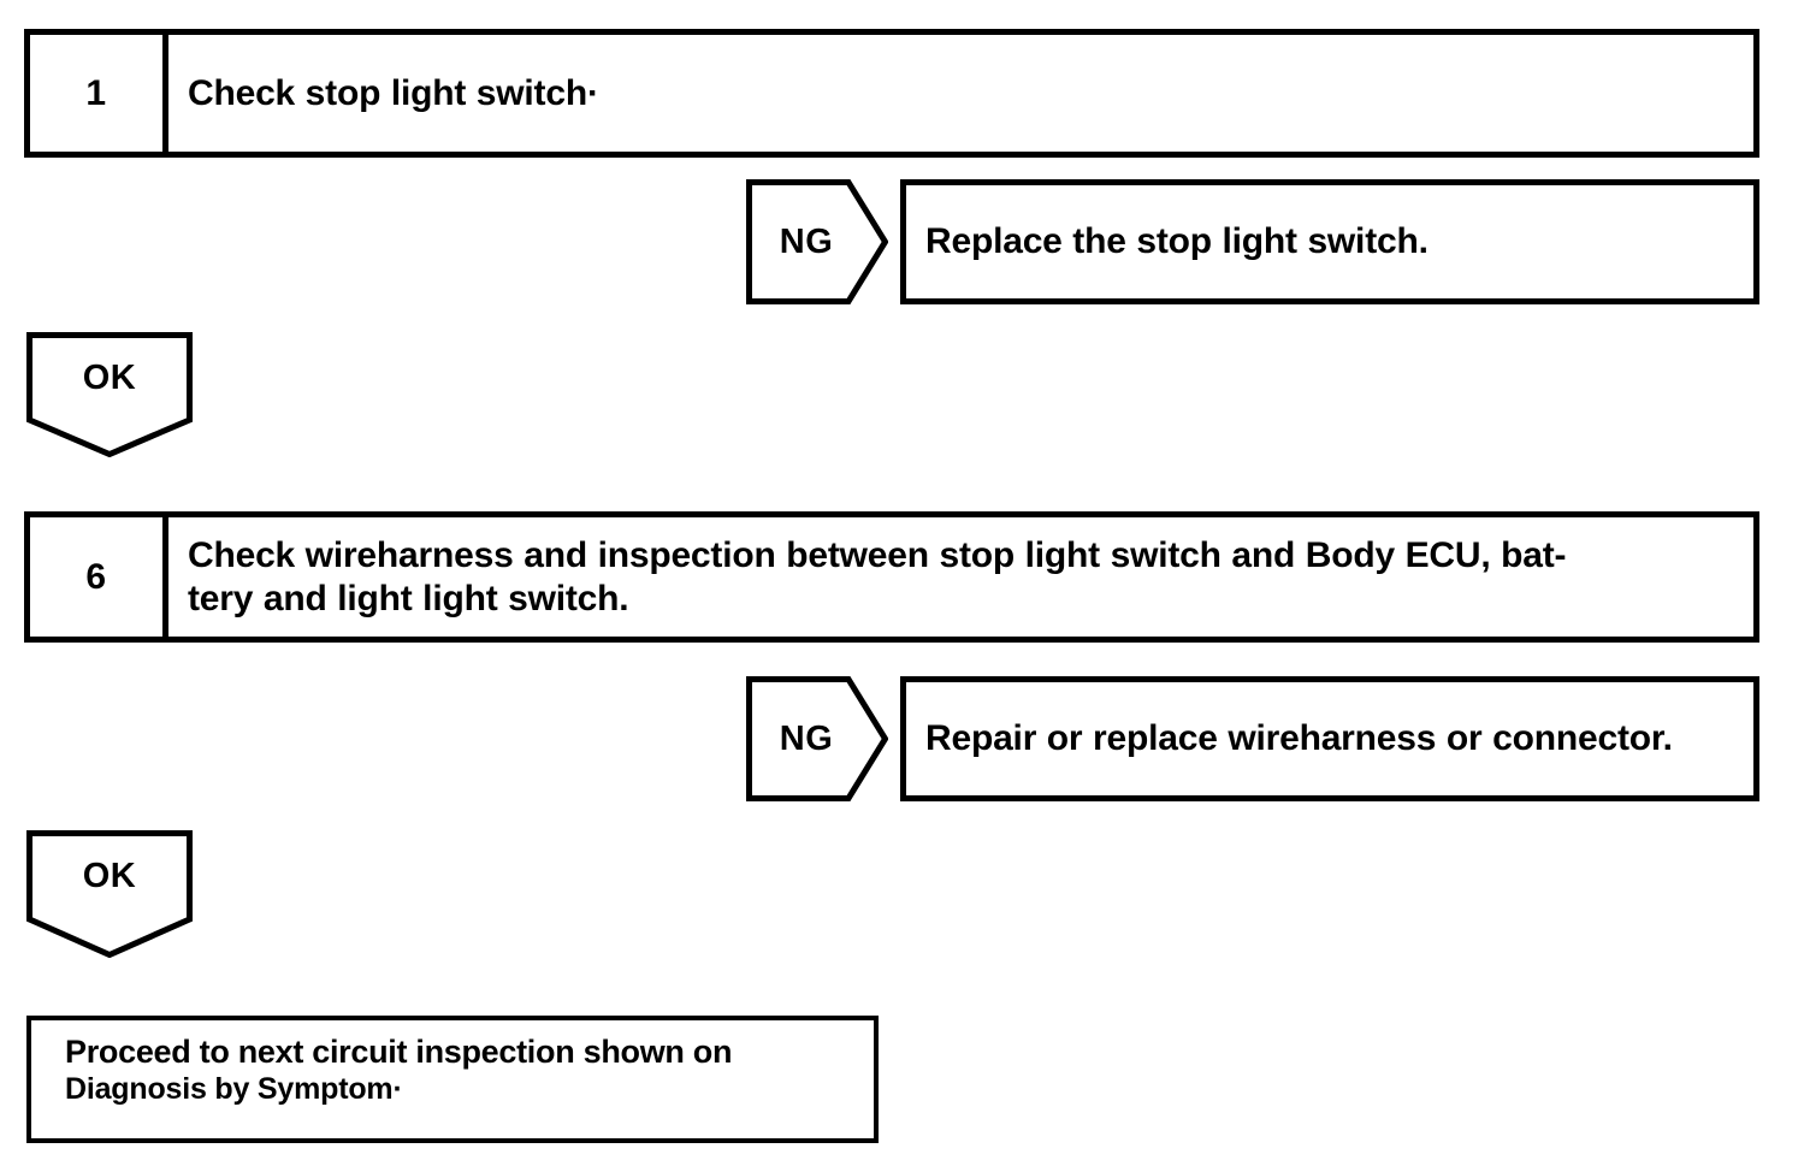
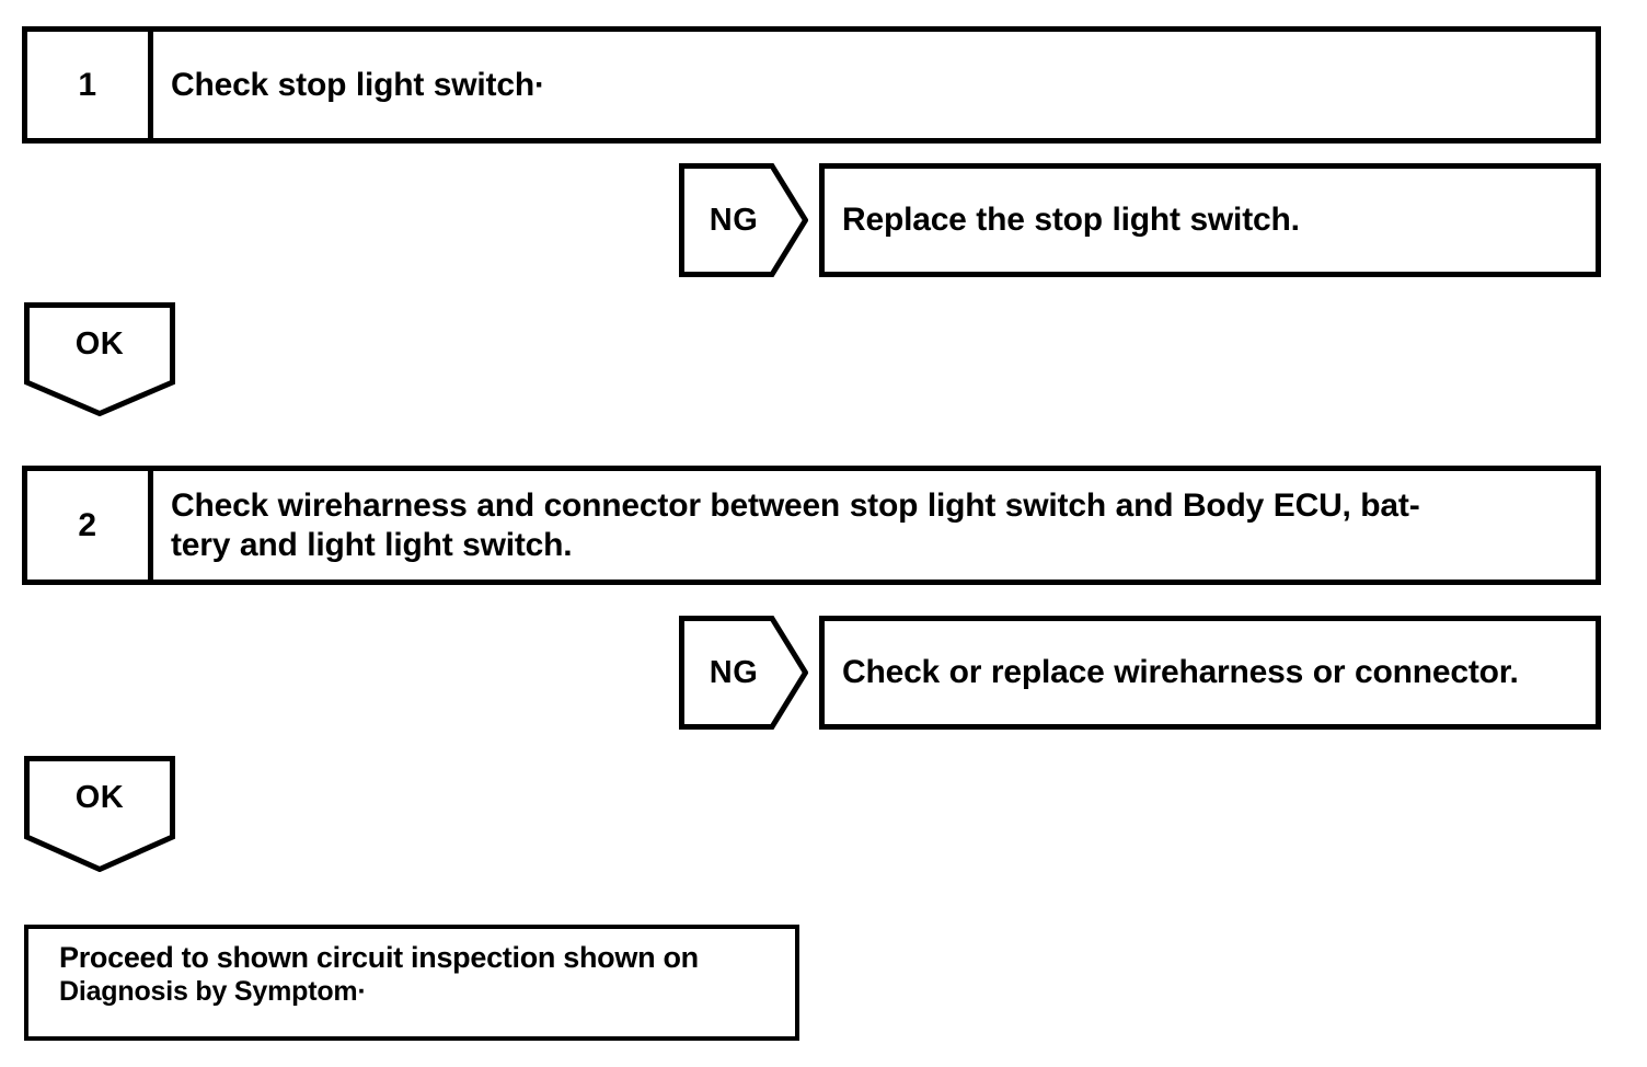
  1
  Check stop light switch·
  NG
  Replace the stop light switch.
  OK
- 6
+ 2
- Check wireharness and inspection between stop light switch and Body ECU, bat-
+ Check wireharness and connector between stop light switch and Body ECU, bat-
  tery and light light switch.
  NG
- Repair or replace wireharness or connector.
+ Check or replace wireharness or connector.
  OK
- Proceed to next circuit inspection shown on
+ Proceed to shown circuit inspection shown on
  Diagnosis by Symptom·
